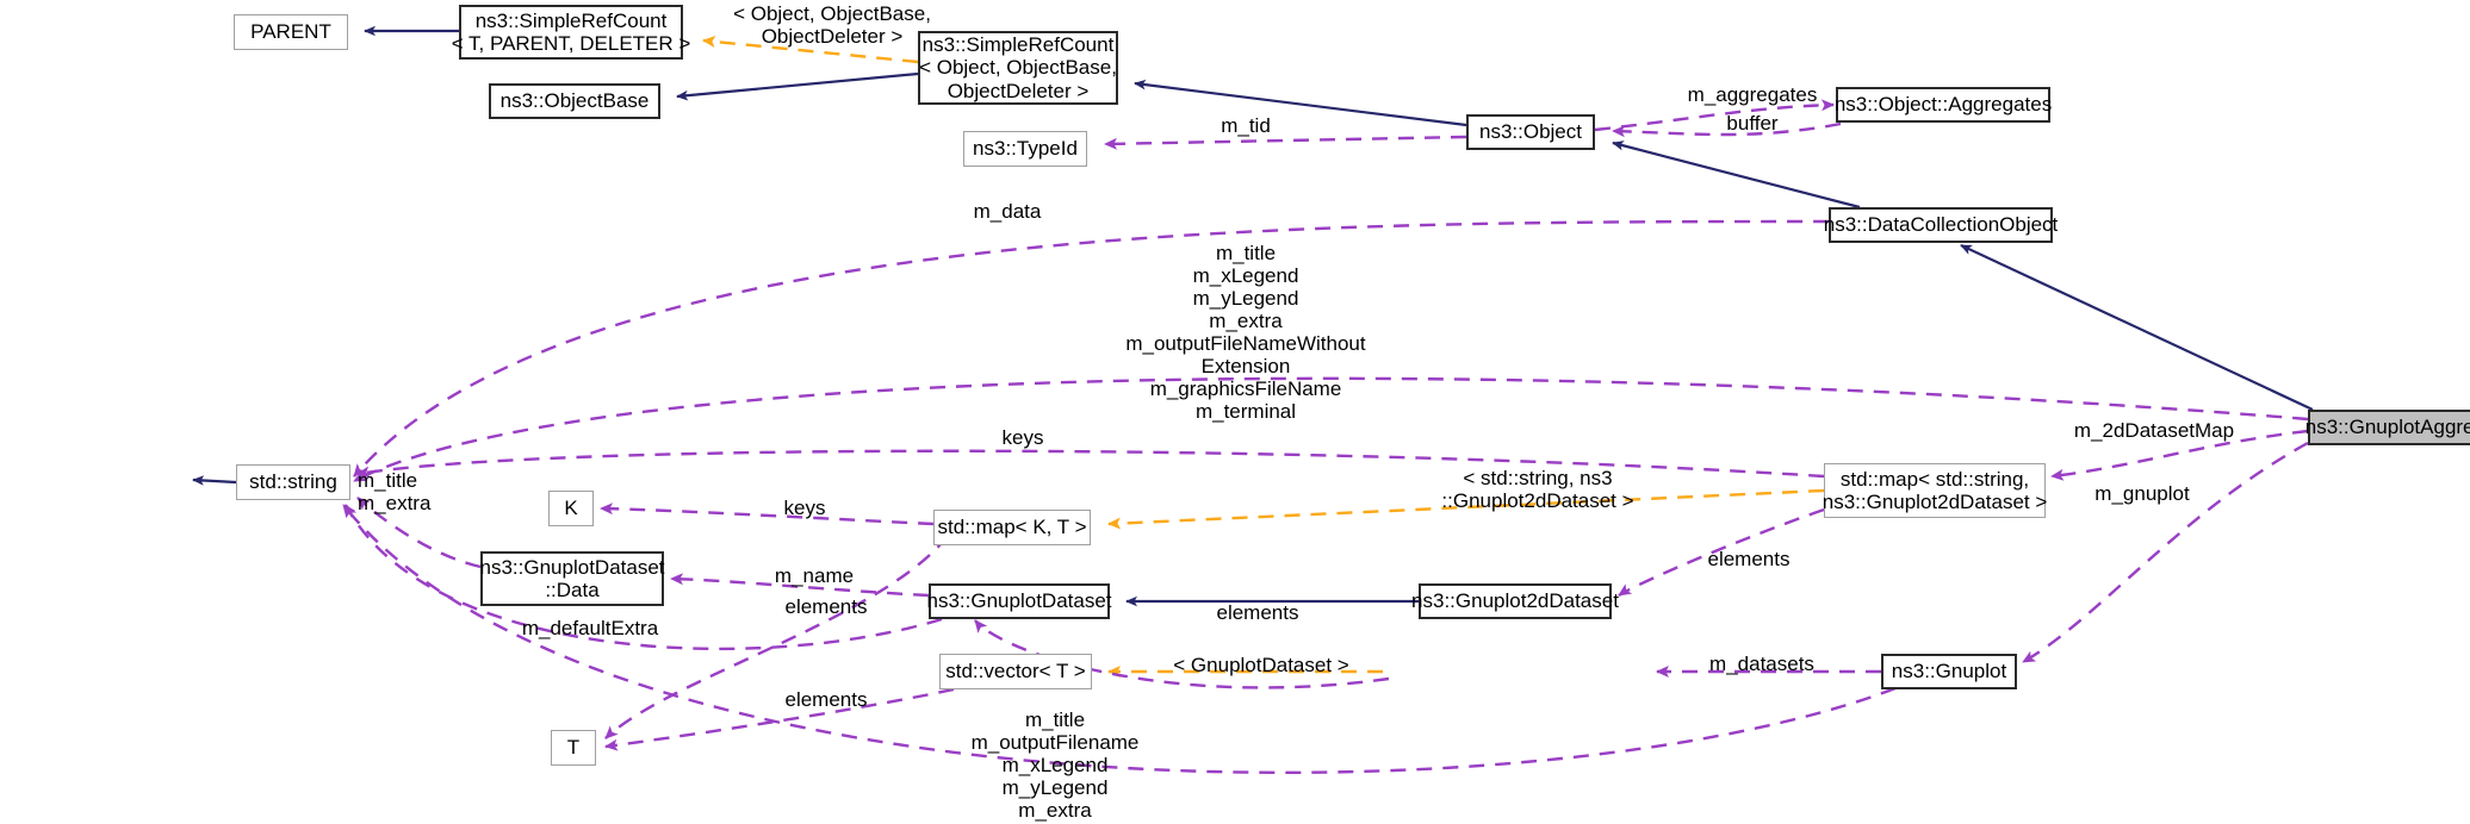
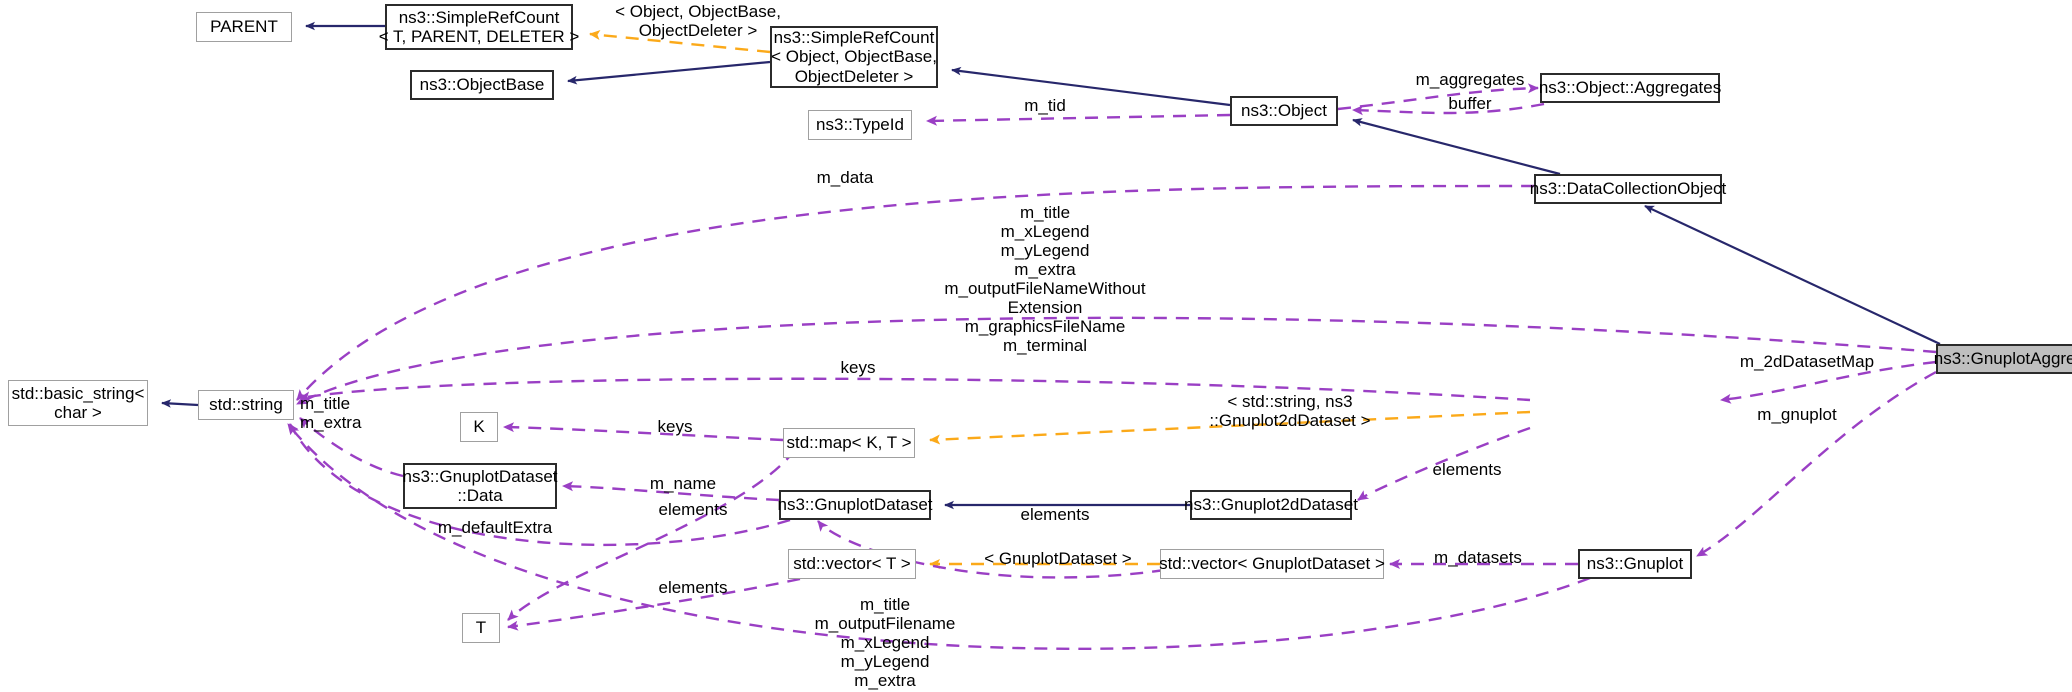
  PARENT
  ns3::SimpleRefCount
  < T, PARENT, DELETER >
  ns3::ObjectBase
  ns3::SimpleRefCount
  < Object, ObjectBase,
  ObjectDeleter >
  ns3::TypeId
  ns3::Object
  ns3::Object::Aggregates
  ns3::DataCollectionObject
  ns3::GnuplotAggre
+ std::basic_string<
+ char >
  std::string
  K
  std::map< K, T >
- std::map< std::string,
- ns3::Gnuplot2dDataset >
  ns3::GnuplotDataset
  ::Data
  ns3::GnuplotDataset
  ns3::Gnuplot2dDataset
  std::vector< T >
+ std::vector< GnuplotDataset >
  ns3::Gnuplot
  T
  < Object, ObjectBase,
  ObjectDeleter >
  m_tid
  m_aggregates
  buffer
  m_data
  m_title
  m_xLegend
  m_yLegend
  m_extra
  m_outputFileNameWithout
  Extension
  m_graphicsFileName
  m_terminal
  keys
  m_2dDatasetMap
  < std::string, ns3
  ::Gnuplot2dDataset >
  m_title
  m_extra
  m_gnuplot
  keys
  elements
  m_name
  elements
  m_defaultExtra
  elements
  < GnuplotDataset >
  m_datasets
  elements
  m_title
  m_outputFilename
  m_xLegend
  m_yLegend
  m_extra
